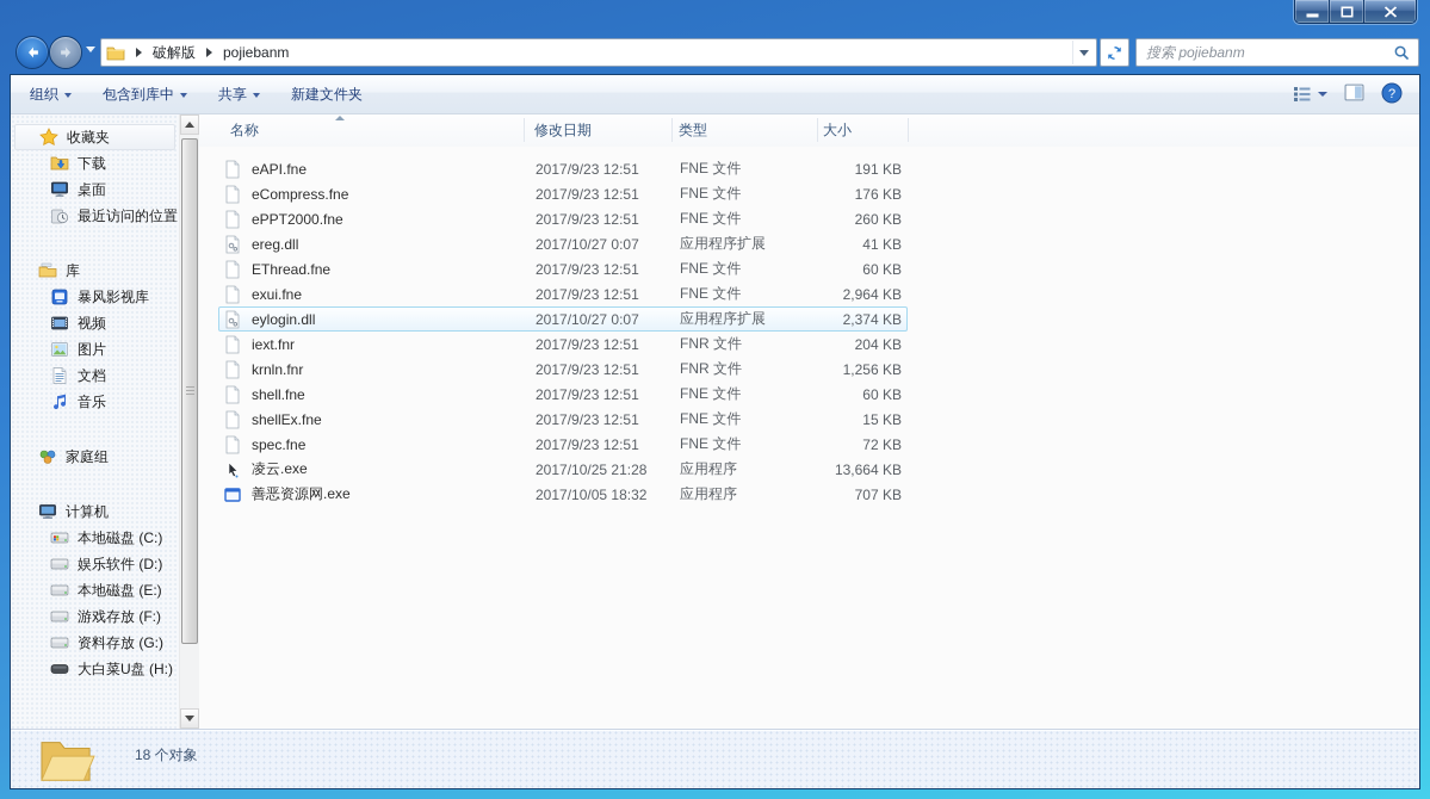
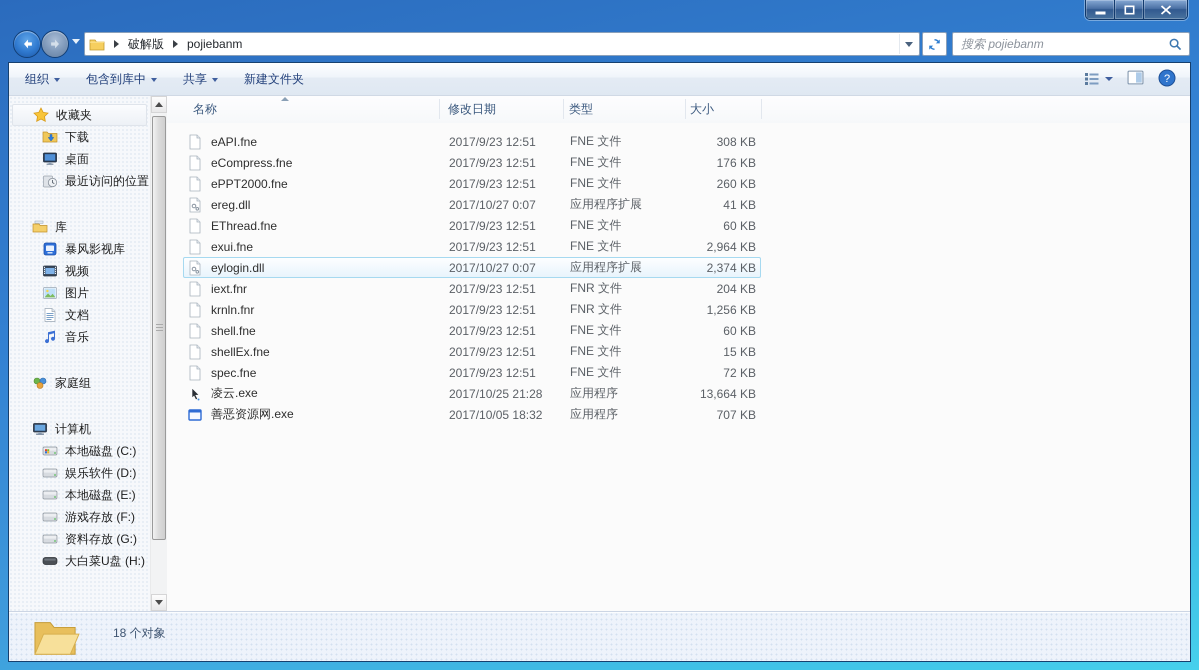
  破解版
  pojiebanm
  搜索 pojiebanm
  组织
  包含到库中
  共享
  新建文件夹
  ?
  收藏夹
  下载
  桌面
  最近访问的位置
  库
  暴风影视库
  视频
  图片
  文档
  音乐
  家庭组
  计算机
  本地磁盘 (C:)
  娱乐软件 (D:)
  本地磁盘 (E:)
  游戏存放 (F:)
  资料存放 (G:)
  大白菜U盘 (H:)
  名称
  修改日期
  类型
  大小
  eAPI.fne
  2017/9/23 12:51
  FNE 文件
- 191 KB
+ 308 KB
  eCompress.fne
  2017/9/23 12:51
  FNE 文件
  176 KB
  ePPT2000.fne
  2017/9/23 12:51
  FNE 文件
  260 KB
  ereg.dll
  2017/10/27 0:07
  应用程序扩展
  41 KB
  EThread.fne
  2017/9/23 12:51
  FNE 文件
  60 KB
  exui.fne
  2017/9/23 12:51
  FNE 文件
  2,964 KB
  eylogin.dll
  2017/10/27 0:07
  应用程序扩展
  2,374 KB
  iext.fnr
  2017/9/23 12:51
  FNR 文件
  204 KB
  krnln.fnr
  2017/9/23 12:51
  FNR 文件
  1,256 KB
  shell.fne
  2017/9/23 12:51
  FNE 文件
  60 KB
  shellEx.fne
  2017/9/23 12:51
  FNE 文件
  15 KB
  spec.fne
  2017/9/23 12:51
  FNE 文件
  72 KB
  凌云.exe
  2017/10/25 21:28
  应用程序
  13,664 KB
  善恶资源网.exe
  2017/10/05 18:32
  应用程序
  707 KB
  18 个对象
